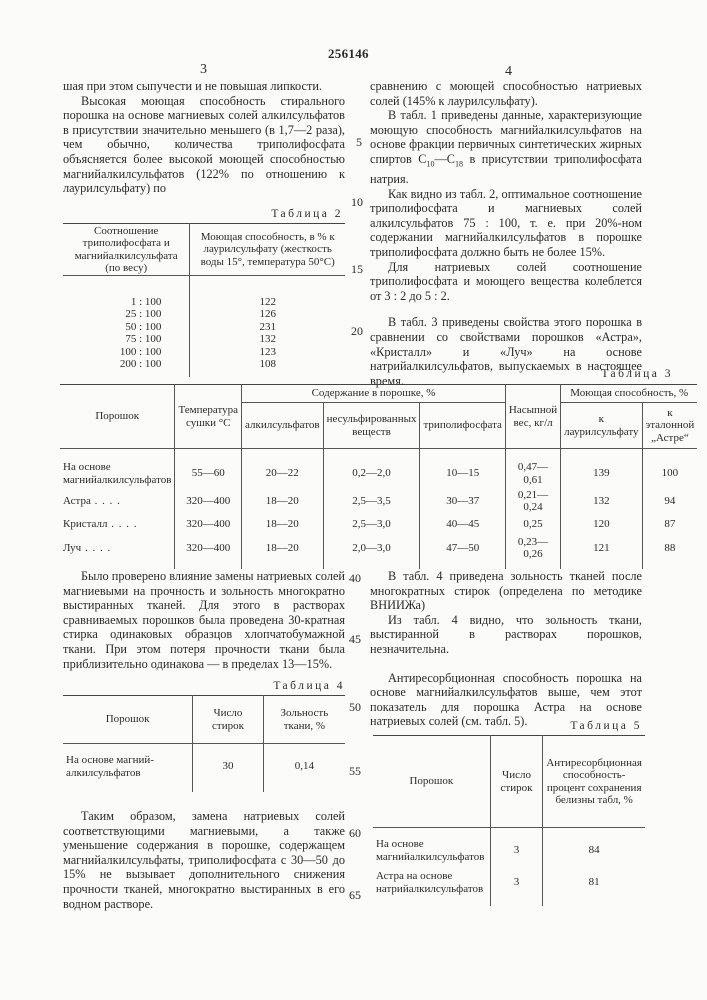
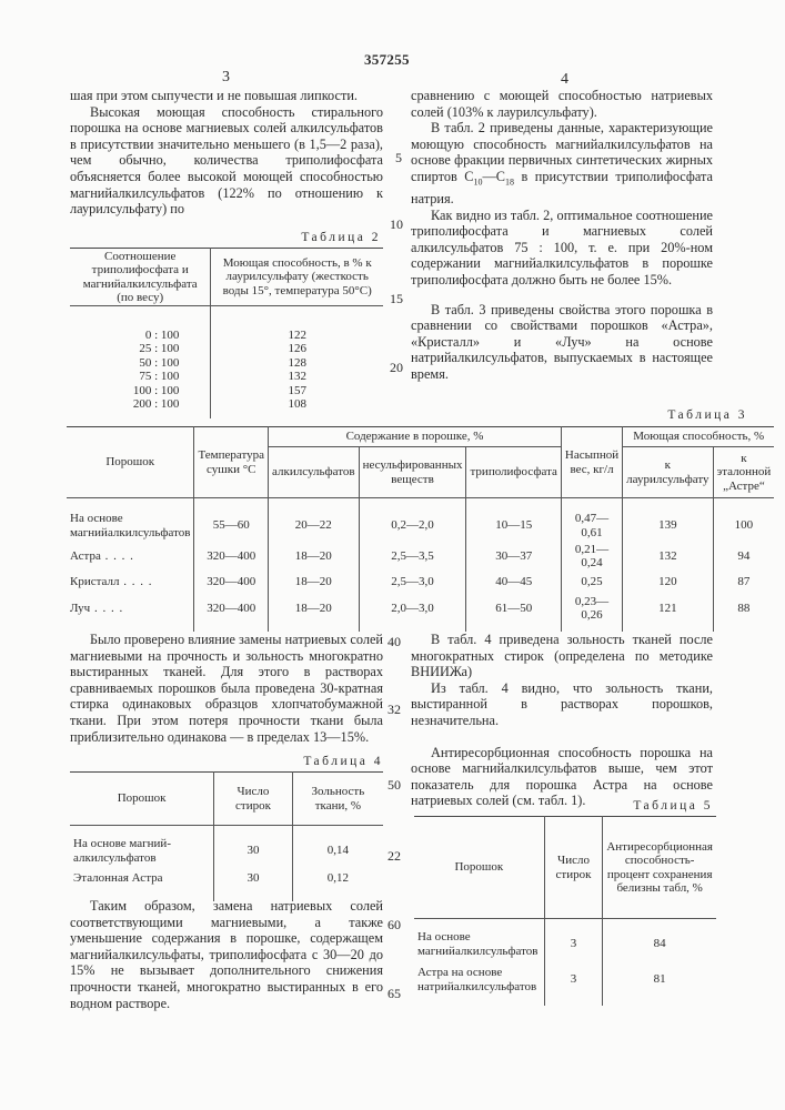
- 256146
+ 357255
  3
  4
  шая при этом сыпучести и не повышая липкости.
- Высокая моющая способность стирального порошка на основе магниевых солей алкилсульфатов в присутствии значительно меньшего (в 1,7—2 раза), чем обычно, количества триполифосфата объясняется более высокой моющей способностью магнийалкилсульфатов (122% по отношению к лаурилсульфату) по
+ Высокая моющая способность стирального порошка на основе магниевых солей алкилсульфатов в присутствии значительно меньшего (в 1,5—2 раза), чем обычно, количества триполифосфата объясняется более высокой моющей способностью магнийалкилсульфатов (122% по отношению к лаурилсульфату) по
  Таблица 2
  Соотношение триполифосфата и магнийалкилсульфата (по весу)	Моющая способность, в % к лаурилсульфату (жесткость воды 15°, температура 50°C)
- 1 : 100	122
+ 0 : 100	122
  25 : 100	126
- 50 : 100	231
+ 50 : 100	128
  75 : 100	132
- 100 : 100	123
+ 100 : 100	157
  200 : 100	108
- сравнению с моющей способностью натриевых солей (145% к лаурилсульфату).
+ сравнению с моющей способностью натриевых солей (103% к лаурилсульфату).
- В табл. 1 приведены данные, характеризующие моющую способность магнийалкилсульфатов на основе фракции первичных синтетических жирных спиртов C10—C18 в присутствии триполифосфата натрия.
+ В табл. 2 приведены данные, характеризующие моющую способность магнийалкилсульфатов на основе фракции первичных синтетических жирных спиртов C10—C18 в присутствии триполифосфата натрия.
  Как видно из табл. 2, оптимальное соотношение триполифосфата и магниевых солей алкилсульфатов 75 : 100, т. е. при 20%-ном содержании магнийалкилсульфатов в порошке триполифосфата должно быть не более 15%.
- Для натриевых солей соотношение триполифосфата и моющего вещества колеблется от 3 : 2 до 5 : 2.
  В табл. 3 приведены свойства этого порошка в сравнении со свойствами порошков «Астра», «Кристалл» и «Луч» на основе натрийалкилсульфатов, выпускаемых в настоящее время.
  5
  10
  15
  20
  Таблица 3
  Порошок	Температура сушки °С	Содержание в порошке, %	Насыпной вес, кг/л	Моющая способность, %
  алкилсульфатов	несульфированных веществ	триполифосфата	к лаурилсульфату	к эталонной „Астре“
  На основе магнийалкилсульфатов	55—60	20—22	0,2—2,0	10—15	0,47—0,61	139	100
  Астра	320—400	18—20	2,5—3,5	30—37	0,21—0,24	132	94
  Кристалл	320—400	18—20	2,5—3,0	40—45	0,25	120	87
- Луч	320—400	18—20	2,0—3,0	47—50	0,23—0,26	121	88
+ Луч	320—400	18—20	2,0—3,0	61—50	0,23—0,26	121	88
  Было проверено влияние замены натриевых солей магниевыми на прочность и зольность многократно выстиранных тканей. Для этого в растворах сравниваемых порошков была проведена 30-кратная стирка одинаковых образцов хлопчатобумажной ткани. При этом потеря прочности ткани была приблизительно одинакова — в пределах 13—15%.
  Таблица 4
  Порошок	Число стирок	Зольность ткани, %
  На основе магний-алкилсульфатов	30	0,14
+ Эталонная Астра	30	0,12
- Таким образом, замена натриевых солей соответствующими магниевыми, а также уменьшение содержания в порошке, содержащем магнийалкилсульфаты, триполифосфата с 30—50 до 15% не вызывает дополнительного снижения прочности тканей, многократно выстиранных в его водном растворе.
+ Таким образом, замена натриевых солей соответствующими магниевыми, а также уменьшение содержания в порошке, содержащем магнийалкилсульфаты, триполифосфата с 30—20 до 15% не вызывает дополнительного снижения прочности тканей, многократно выстиранных в его водном растворе.
  В табл. 4 приведена зольность тканей после многократных стирок (определена по методике ВНИИЖа)
  Из табл. 4 видно, что зольность ткани, выстиранной в растворах порошков, незначительна.
- Антиресорбционная способность порошка на основе магнийалкилсульфатов выше, чем этот показатель для порошка Астра на основе натриевых солей (см. табл. 5).
+ Антиресорбционная способность порошка на основе магнийалкилсульфатов выше, чем этот показатель для порошка Астра на основе натриевых солей (см. табл. 1).
  Таблица 5
  Порошок	Число стирок	Антиресорбционная способность-процент сохранения белизны табл, %
  На основе магнийалкилсульфатов	3	84
  Астра на основе натрийалкилсульфатов	3	81
  40
- 45
+ 32
  50
- 55
+ 22
  60
  65
